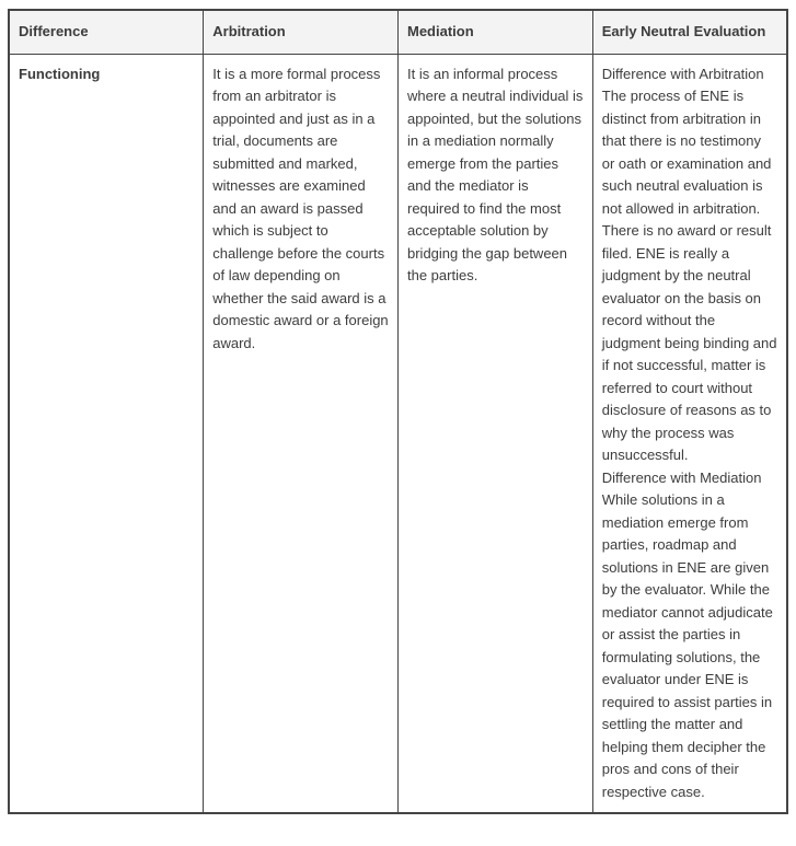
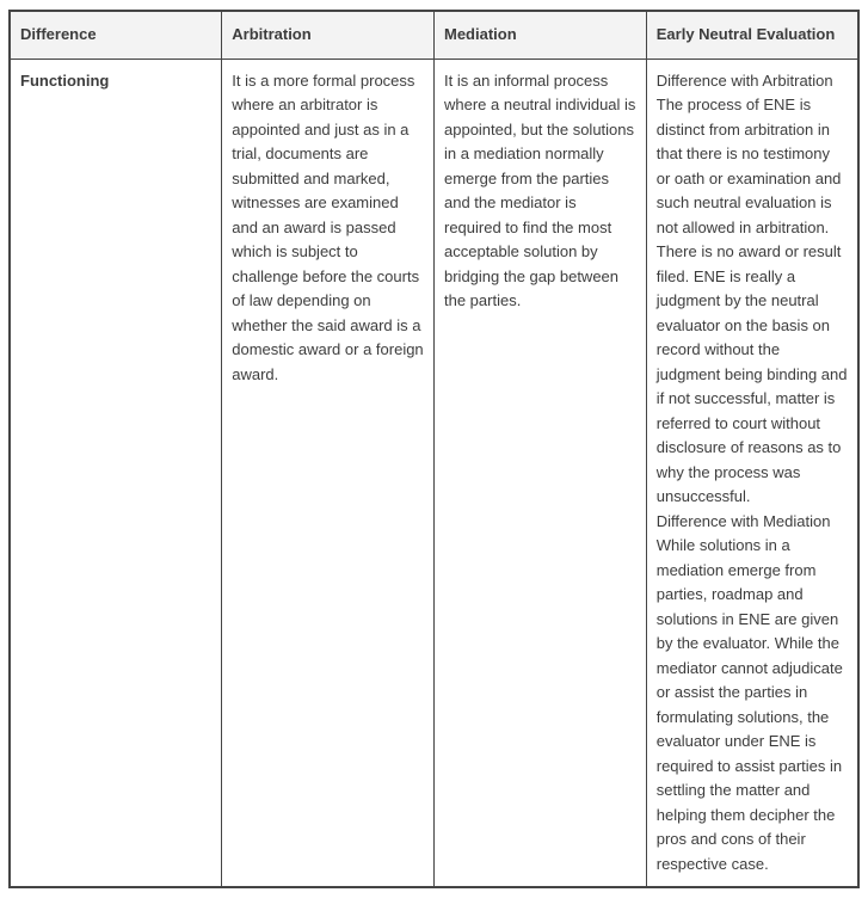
  Difference	Arbitration	Mediation	Early Neutral Evaluation
- Functioning	It is a more formal process from an arbitrator is appointed and just as in a trial, documents are submitted and marked, witnesses are examined and an award is passed which is subject to challenge before the courts of law depending on whether the said award is a domestic award or a foreign award.	It is an informal process where a neutral individual is appointed, but the solutions in a mediation normally emerge from the parties and the mediator is required to find the most acceptable solution by bridging the gap between the parties.	Difference with Arbitration The process of ENE is distinct from arbitration in that there is no testimony or oath or examination and such neutral evaluation is not allowed in arbitration. There is no award or result filed. ENE is really a judgment by the neutral evaluator on the basis on record without the judgment being binding and if not successful, matter is referred to court without disclosure of reasons as to why the process was unsuccessful. Difference with Mediation While solutions in a mediation emerge from parties, roadmap and solutions in ENE are given by the evaluator. While the mediator cannot adjudicate or assist the parties in formulating solutions, the evaluator under ENE is required to assist parties in settling the matter and helping them decipher the pros and cons of their respective case.
+ Functioning	It is a more formal process where an arbitrator is appointed and just as in a trial, documents are submitted and marked, witnesses are examined and an award is passed which is subject to challenge before the courts of law depending on whether the said award is a domestic award or a foreign award.	It is an informal process where a neutral individual is appointed, but the solutions in a mediation normally emerge from the parties and the mediator is required to find the most acceptable solution by bridging the gap between the parties.	Difference with Arbitration The process of ENE is distinct from arbitration in that there is no testimony or oath or examination and such neutral evaluation is not allowed in arbitration. There is no award or result filed. ENE is really a judgment by the neutral evaluator on the basis on record without the judgment being binding and if not successful, matter is referred to court without disclosure of reasons as to why the process was unsuccessful. Difference with Mediation While solutions in a mediation emerge from parties, roadmap and solutions in ENE are given by the evaluator. While the mediator cannot adjudicate or assist the parties in formulating solutions, the evaluator under ENE is required to assist parties in settling the matter and helping them decipher the pros and cons of their respective case.
